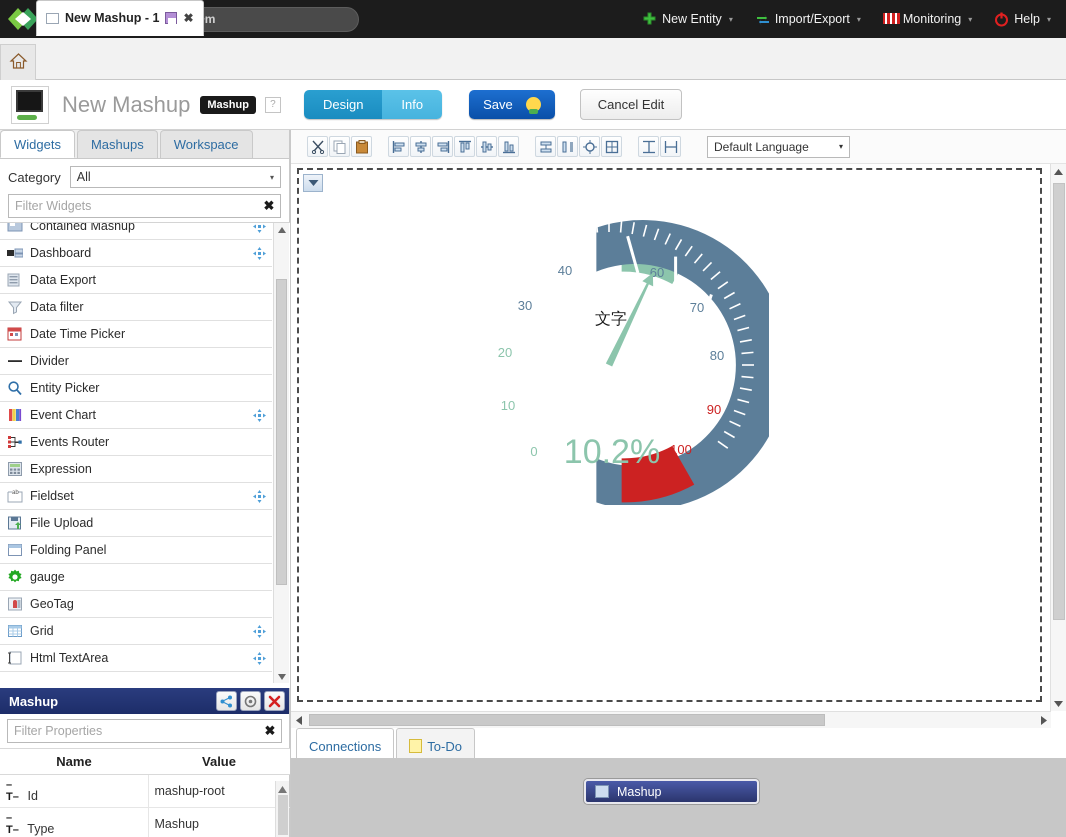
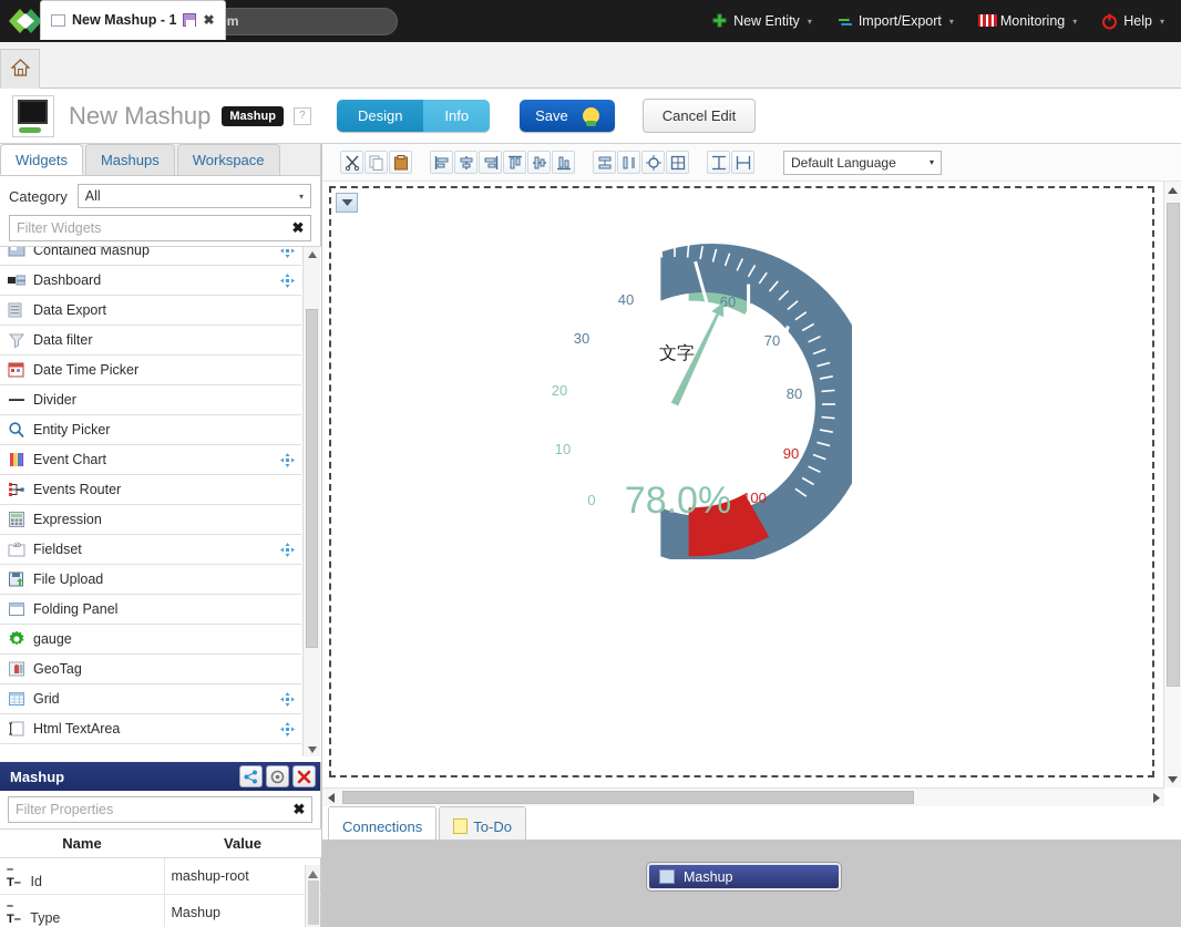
  New Entity
  ▾
  Import/Export
  ▾
  Monitoring
  ▾
  Help
  ▾
  New Mashup - 1
  ✖
  New Mashup
  Mashup
  ?
  Design
  Info
  Save
  Cancel Edit
  Widgets
  Mashups
  Workspace
  Category
  All
  ▾
  Filter Widgets
  ✖
  Contained Mashup
  Dashboard
  Data Export
  Data filter
  Date Time Picker
  Divider
  Entity Picker
  Event Chart
  Events Router
  Expression
  Fieldset
  File Upload
  Folding Panel
  gauge
  GeoTag
  Grid
  Html TextArea
  Mashup
  Filter Properties
  ✖
  Name	Value
  –T– Id	mashup-root
  –T– Type	Mashup
  Default Language
  ▾
  0
  10
  20
  30
  40
  50
  60
  70
  80
  90
  100
  文字
- 10.2%
+ 78.0%
  Connections
  To-Do
  Mashup
